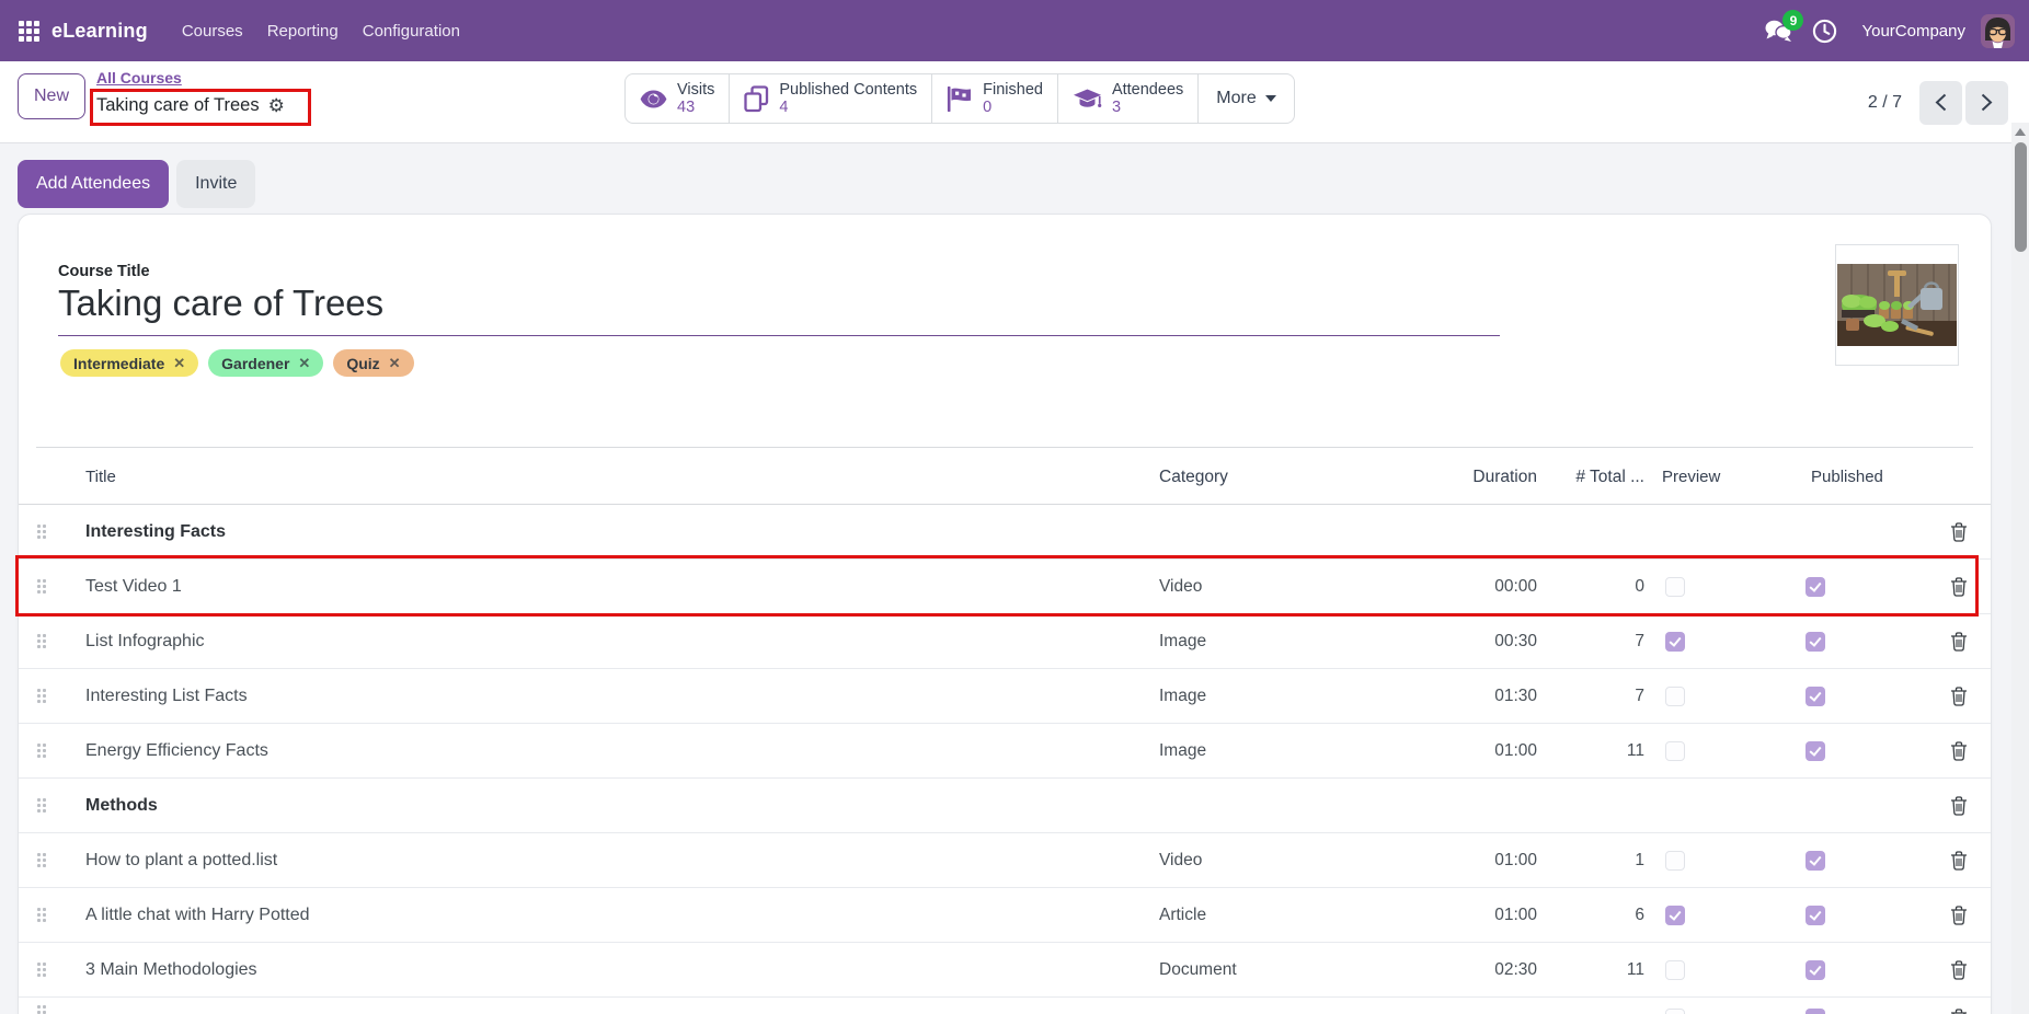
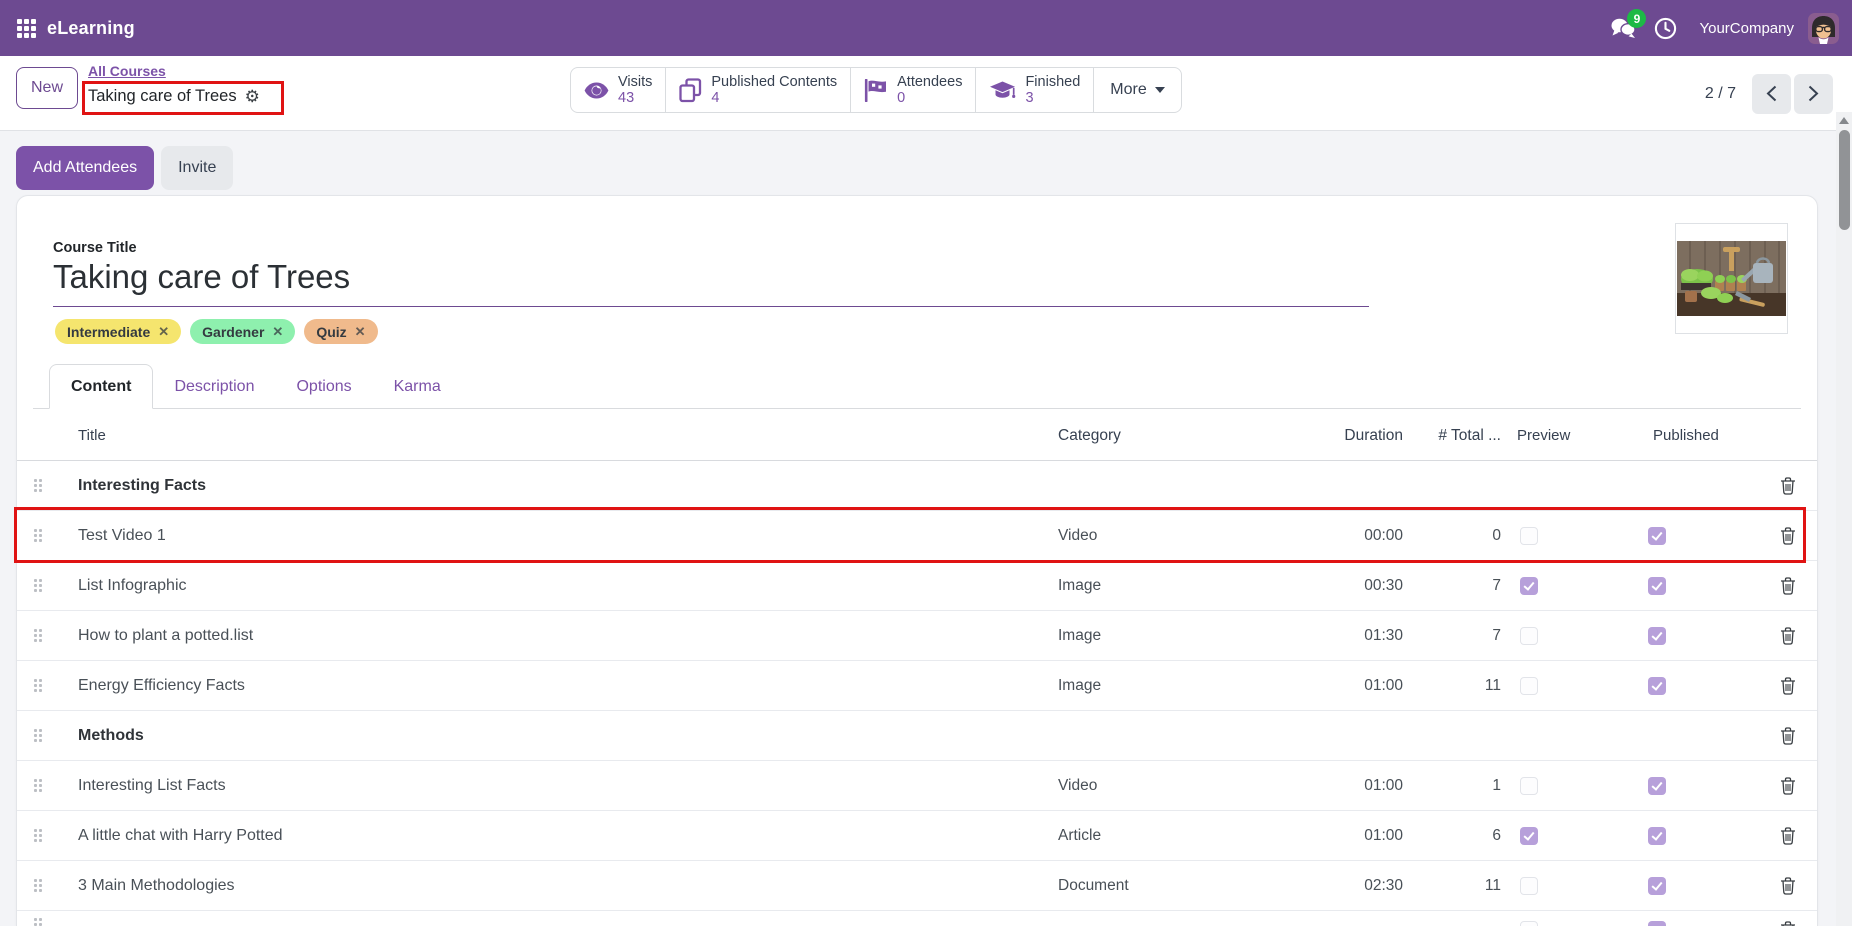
  eLearning
- Courses
- Reporting
- Configuration
  9
  YourCompany
  New
  All Courses
  Taking care of Trees
  ⚙
  Visits
  43
  Published Contents
  4
- Finished
+ Attendees
  0
- Attendees
+ Finished
  3
  More
  2 / 7
  Add Attendees
  Invite
  Course Title
  Taking care of Trees
  Intermediate
  ✕
  Gardener
  ✕
  Quiz
  ✕
+ Content
+ Description
+ Options
+ Karma
  Title
  Category
  Duration
  # Total ...
  Preview
  Published
  Interesting Facts
  Test Video 1
  Video
  00:00
  0
  List Infographic
  Image
  00:30
  7
- Interesting List Facts
+ How to plant a potted.list
  Image
  01:30
  7
  Energy Efficiency Facts
  Image
  01:00
  11
  Methods
- How to plant a potted.list
+ Interesting List Facts
  Video
  01:00
  1
  A little chat with Harry Potted
  Article
  01:00
  6
  3 Main Methodologies
  Document
  02:30
  11
